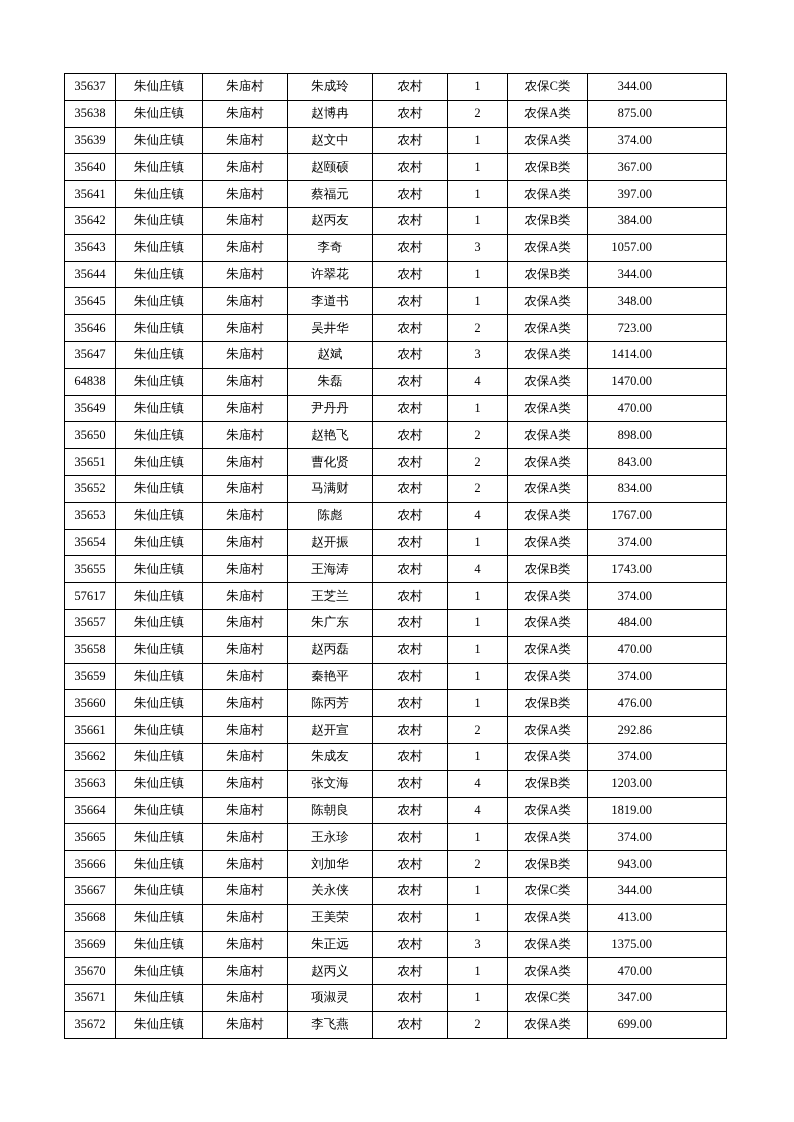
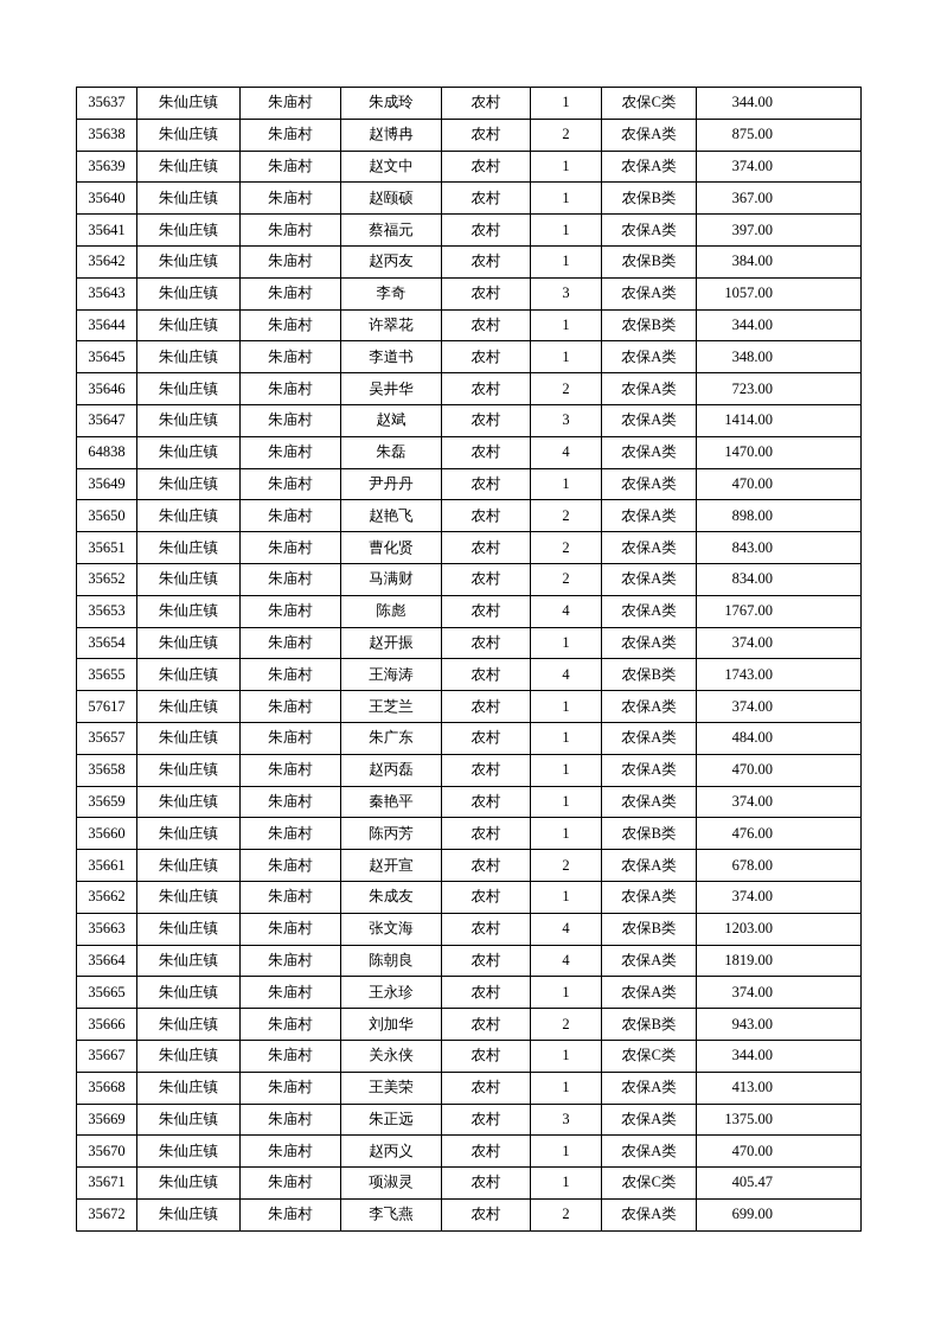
  35637	朱仙庄镇	朱庙村	朱成玲	农村	1	农保C类	344.00
  35638	朱仙庄镇	朱庙村	赵博冉	农村	2	农保A类	875.00
  35639	朱仙庄镇	朱庙村	赵文中	农村	1	农保A类	374.00
  35640	朱仙庄镇	朱庙村	赵颐硕	农村	1	农保B类	367.00
  35641	朱仙庄镇	朱庙村	蔡福元	农村	1	农保A类	397.00
  35642	朱仙庄镇	朱庙村	赵丙友	农村	1	农保B类	384.00
  35643	朱仙庄镇	朱庙村	李奇	农村	3	农保A类	1057.00
  35644	朱仙庄镇	朱庙村	许翠花	农村	1	农保B类	344.00
  35645	朱仙庄镇	朱庙村	李道书	农村	1	农保A类	348.00
  35646	朱仙庄镇	朱庙村	吴井华	农村	2	农保A类	723.00
  35647	朱仙庄镇	朱庙村	赵斌	农村	3	农保A类	1414.00
  64838	朱仙庄镇	朱庙村	朱磊	农村	4	农保A类	1470.00
  35649	朱仙庄镇	朱庙村	尹丹丹	农村	1	农保A类	470.00
  35650	朱仙庄镇	朱庙村	赵艳飞	农村	2	农保A类	898.00
  35651	朱仙庄镇	朱庙村	曹化贤	农村	2	农保A类	843.00
  35652	朱仙庄镇	朱庙村	马满财	农村	2	农保A类	834.00
  35653	朱仙庄镇	朱庙村	陈彪	农村	4	农保A类	1767.00
  35654	朱仙庄镇	朱庙村	赵开振	农村	1	农保A类	374.00
  35655	朱仙庄镇	朱庙村	王海涛	农村	4	农保B类	1743.00
  57617	朱仙庄镇	朱庙村	王芝兰	农村	1	农保A类	374.00
  35657	朱仙庄镇	朱庙村	朱广东	农村	1	农保A类	484.00
  35658	朱仙庄镇	朱庙村	赵丙磊	农村	1	农保A类	470.00
  35659	朱仙庄镇	朱庙村	秦艳平	农村	1	农保A类	374.00
  35660	朱仙庄镇	朱庙村	陈丙芳	农村	1	农保B类	476.00
- 35661	朱仙庄镇	朱庙村	赵开宣	农村	2	农保A类	292.86
+ 35661	朱仙庄镇	朱庙村	赵开宣	农村	2	农保A类	678.00
  35662	朱仙庄镇	朱庙村	朱成友	农村	1	农保A类	374.00
  35663	朱仙庄镇	朱庙村	张文海	农村	4	农保B类	1203.00
  35664	朱仙庄镇	朱庙村	陈朝良	农村	4	农保A类	1819.00
  35665	朱仙庄镇	朱庙村	王永珍	农村	1	农保A类	374.00
  35666	朱仙庄镇	朱庙村	刘加华	农村	2	农保B类	943.00
  35667	朱仙庄镇	朱庙村	关永侠	农村	1	农保C类	344.00
  35668	朱仙庄镇	朱庙村	王美荣	农村	1	农保A类	413.00
  35669	朱仙庄镇	朱庙村	朱正远	农村	3	农保A类	1375.00
  35670	朱仙庄镇	朱庙村	赵丙义	农村	1	农保A类	470.00
- 35671	朱仙庄镇	朱庙村	项淑灵	农村	1	农保C类	347.00
+ 35671	朱仙庄镇	朱庙村	项淑灵	农村	1	农保C类	405.47
  35672	朱仙庄镇	朱庙村	李飞燕	农村	2	农保A类	699.00
